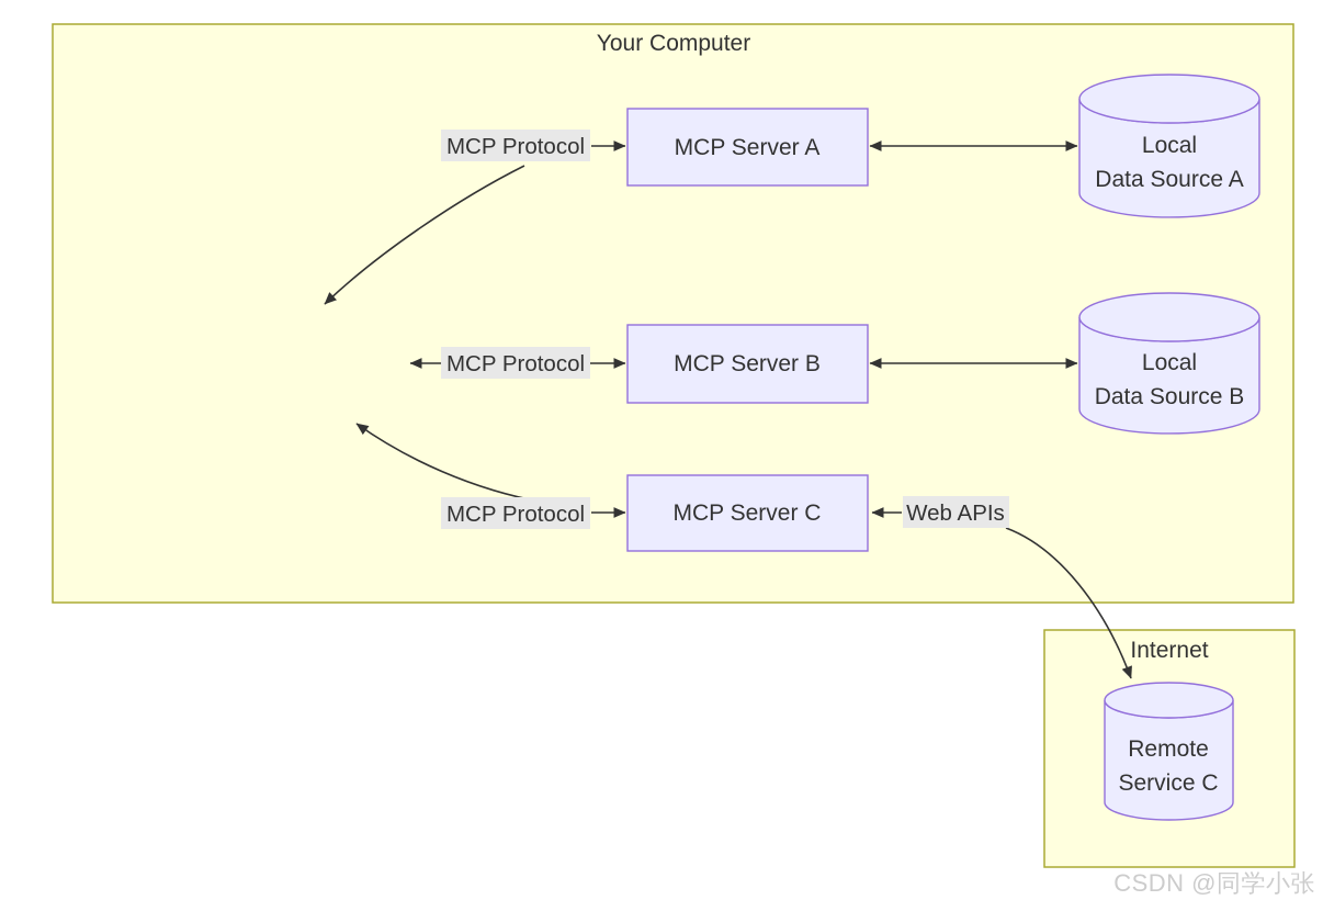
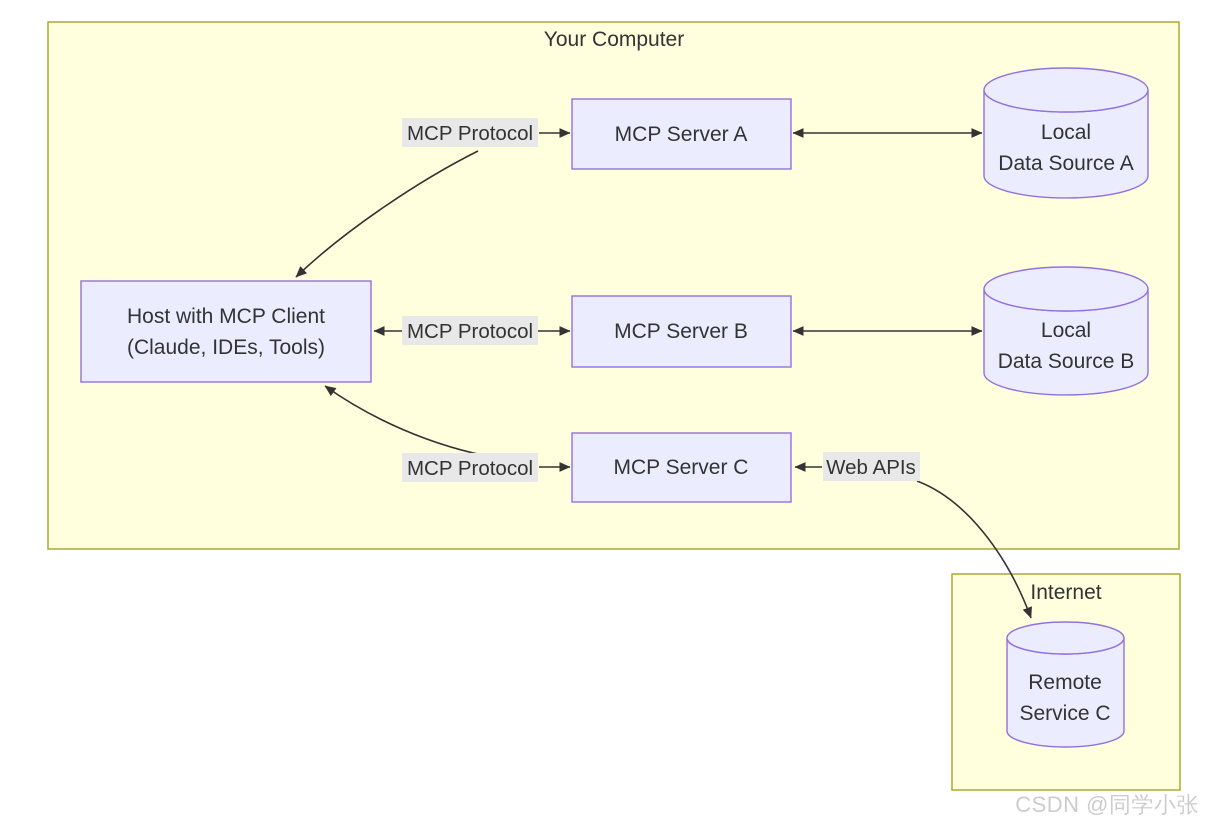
  Your Computer
  Internet
+ Host with MCP Client
+ (Claude, IDEs, Tools)
  MCP Server A
  MCP Server B
  MCP Server C
  Local
  Data Source A
  Local
  Data Source B
  Remote
  Service C
  MCP Protocol
  MCP Protocol
  MCP Protocol
  Web APIs
  CSDN @同学小张
